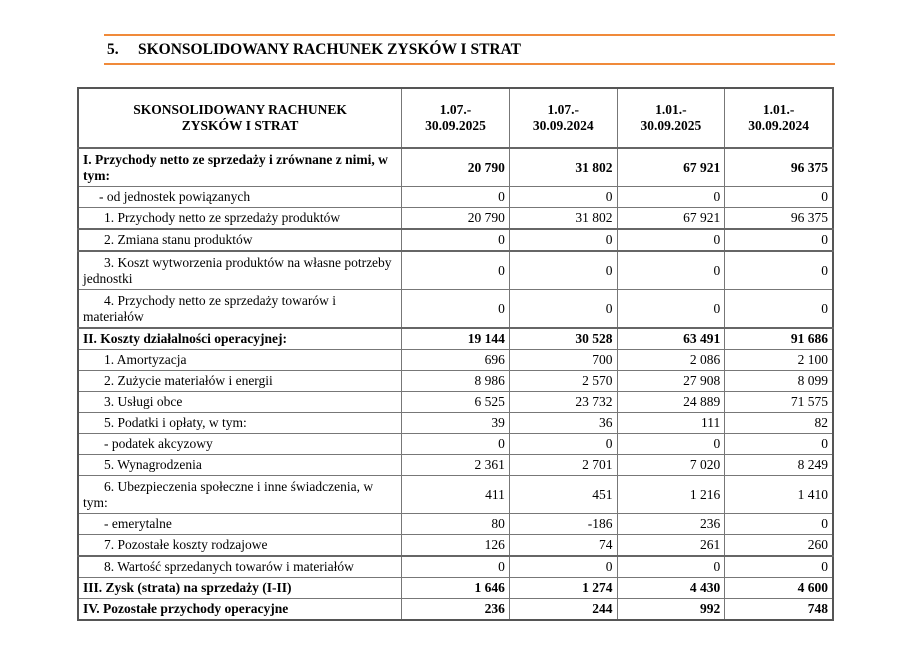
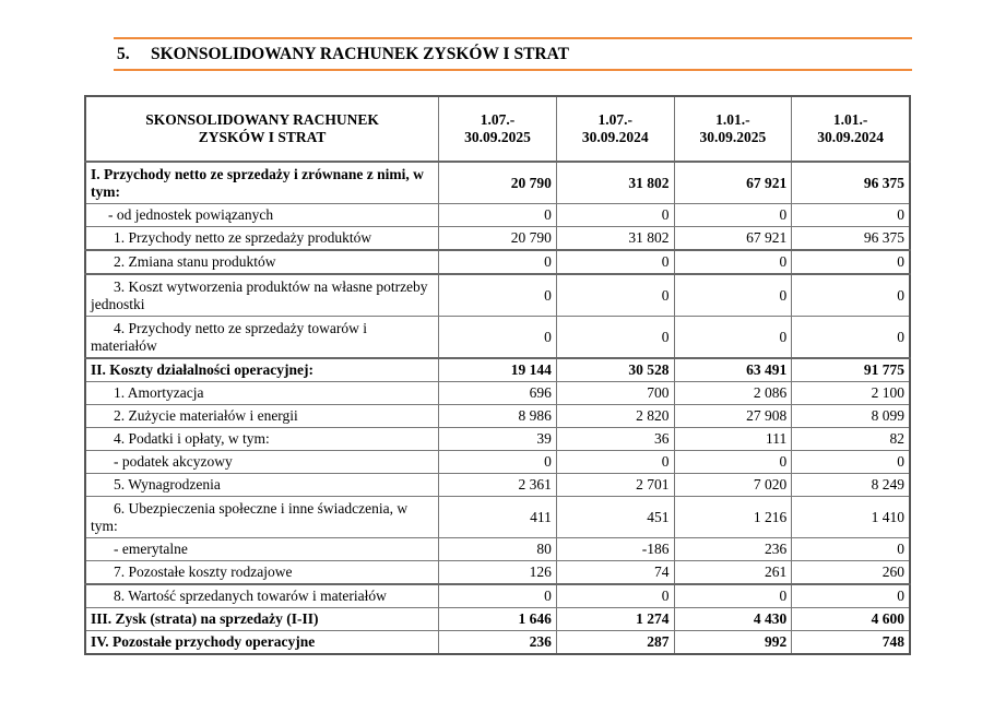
  5. SKONSOLIDOWANY RACHUNEK ZYSKÓW I STRAT
  SKONSOLIDOWANY RACHUNEK ZYSKÓW I STRAT	1.07.-30.09.2025	1.07.-30.09.2024	1.01.-30.09.2025	1.01.-30.09.2024
  I. Przychody netto ze sprzedaży i zrównane z nimi, w tym:	20 790	31 802	67 921	96 375
  - od jednostek powiązanych	0	0	0	0
  1. Przychody netto ze sprzedaży produktów	20 790	31 802	67 921	96 375
  2. Zmiana stanu produktów	0	0	0	0
  3. Koszt wytworzenia produktów na własne potrzeby jednostki	0	0	0	0
  4. Przychody netto ze sprzedaży towarów i materiałów	0	0	0	0
- II. Koszty działalności operacyjnej:	19 144	30 528	63 491	91 686
+ II. Koszty działalności operacyjnej:	19 144	30 528	63 491	91 775
  1. Amortyzacja	696	700	2 086	2 100
- 2. Zużycie materiałów i energii	8 986	2 570	27 908	8 099
+ 2. Zużycie materiałów i energii	8 986	2 820	27 908	8 099
- 3. Usługi obce	6 525	23 732	24 889	71 575
- 5. Podatki i opłaty, w tym:	39	36	111	82
+ 4. Podatki i opłaty, w tym:	39	36	111	82
  - podatek akcyzowy	0	0	0	0
  5. Wynagrodzenia	2 361	2 701	7 020	8 249
  6. Ubezpieczenia społeczne i inne świadczenia, w tym:	411	451	1 216	1 410
  - emerytalne	80	-186	236	0
  7. Pozostałe koszty rodzajowe	126	74	261	260
  8. Wartość sprzedanych towarów i materiałów	0	0	0	0
  III. Zysk (strata) na sprzedaży (I-II)	1 646	1 274	4 430	4 600
- IV. Pozostałe przychody operacyjne	236	244	992	748
+ IV. Pozostałe przychody operacyjne	236	287	992	748
